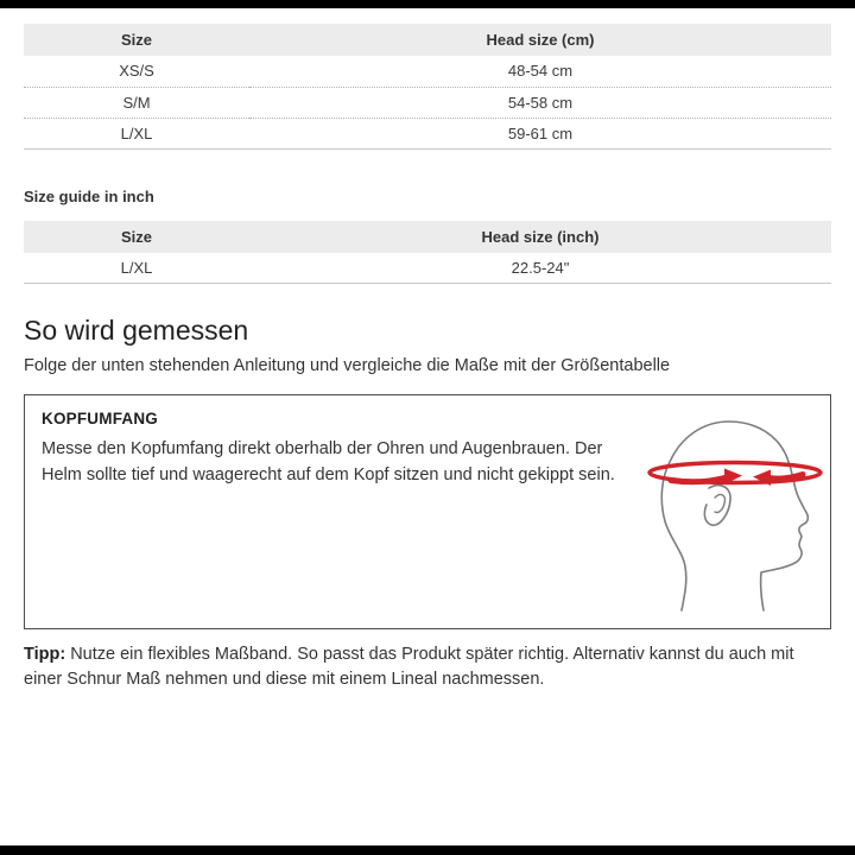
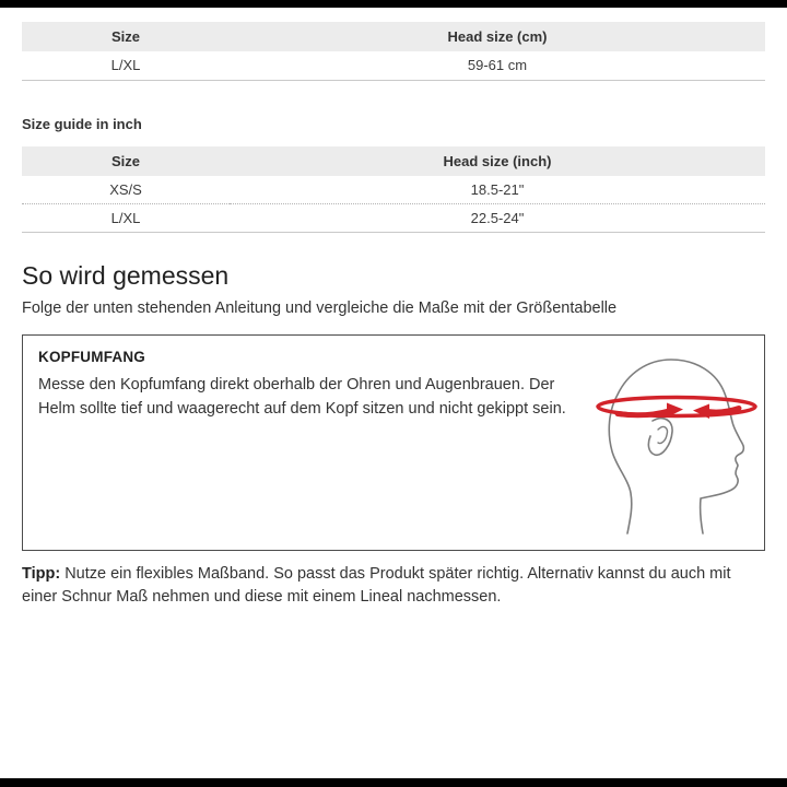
  Size	Head size (cm)
- XS/S	48-54 cm
- S/M	54-58 cm
  L/XL	59-61 cm
  Size guide in inch
  Size	Head size (inch)
+ XS/S	18.5-21"
  L/XL	22.5-24"
  So wird gemessen
  Folge der unten stehenden Anleitung und vergleiche die Maße mit der Größentabelle
  KOPFUMFANG
  Messe den Kopfumfang direkt oberhalb der Ohren und Augenbrauen. Der Helm sollte tief und waagerecht auf dem Kopf sitzen und nicht gekippt sein.
  Tipp: Nutze ein flexibles Maßband. So passt das Produkt später richtig. Alternativ kannst du auch mit einer Schnur Maß nehmen und diese mit einem Lineal nachmessen.
